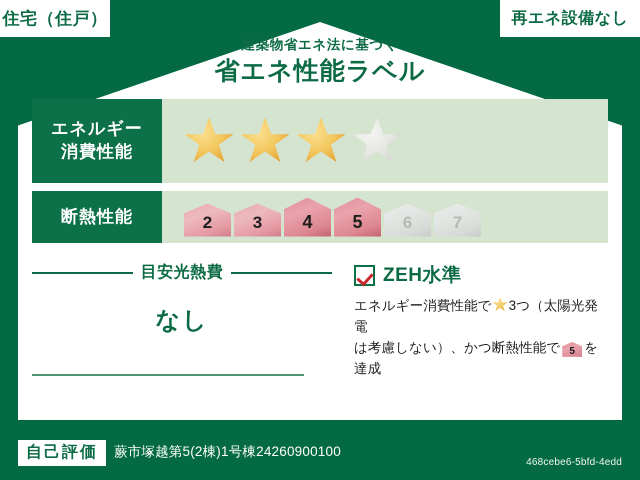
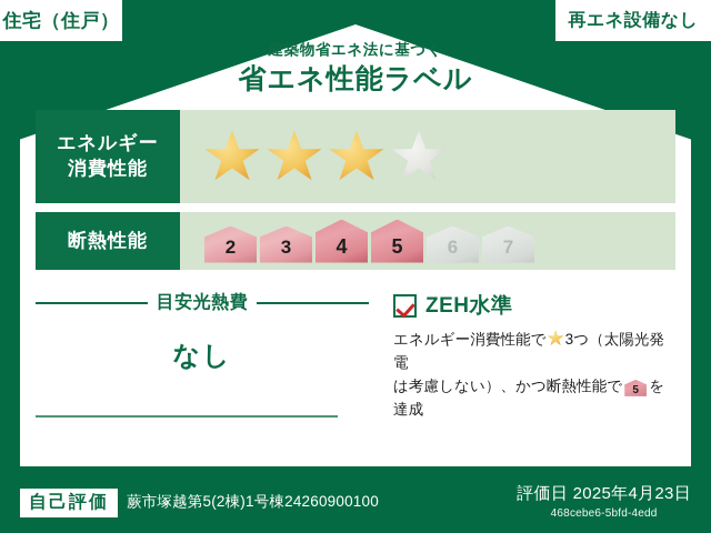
  住宅（住戸）
  再エネ設備なし
  建築物省エネ法に基づく
  省エネ性能ラベル
  エネルギー
  消費性能
  断熱性能
  2
  3
  4
  5
  6
  7
  目安光熱費
  なし
  ZEH水準
  エネルギー消費性能で 3つ（太陽光発電
  は考慮しない）、かつ断熱性能で 5 を達成
  自己評価
  蕨市塚越第5(2棟)1号棟24260900100
+ 評価日 2025年4月23日
  468cebe6-5bfd-4edd
